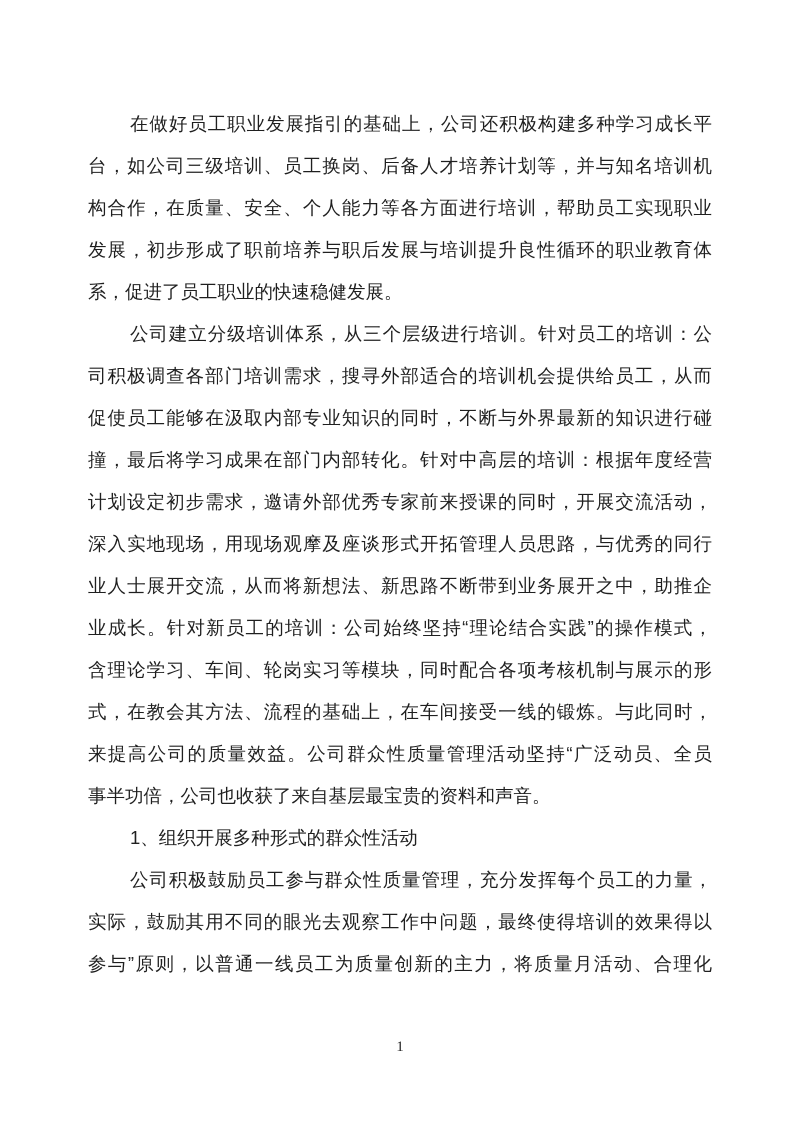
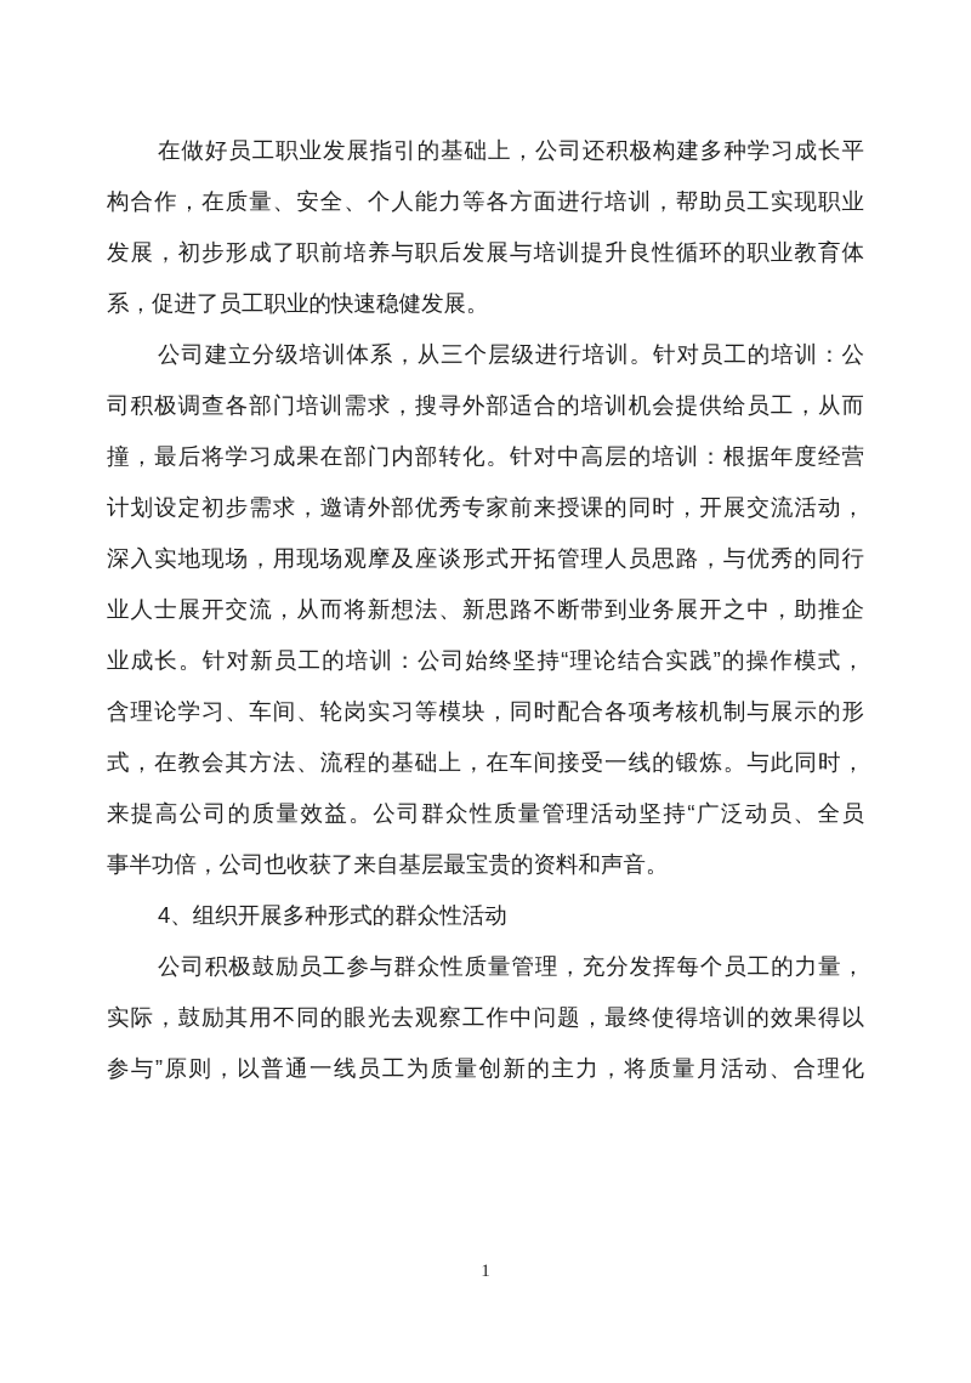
  在做好员工职业发展指引的基础上，公司还积极构建多种学习成长平
- 台，如公司三级培训、员工换岗、后备人才培养计划等，并与知名培训机
  构合作，在质量、安全、个人能力等各方面进行培训，帮助员工实现职业
  发展，初步形成了职前培养与职后发展与培训提升良性循环的职业教育体
  系，促进了员工职业的快速稳健发展。
  公司建立分级培训体系，从三个层级进行培训。针对员工的培训：公
  司积极调查各部门培训需求，搜寻外部适合的培训机会提供给员工，从而
- 促使员工能够在汲取内部专业知识的同时，不断与外界最新的知识进行碰
  撞，最后将学习成果在部门内部转化。针对中高层的培训：根据年度经营
  计划设定初步需求，邀请外部优秀专家前来授课的同时，开展交流活动，
  深入实地现场，用现场观摩及座谈形式开拓管理人员思路，与优秀的同行
  业人士展开交流，从而将新想法、新思路不断带到业务展开之中，助推企
  业成长。针对新员工的培训：公司始终坚持“理论结合实践”的操作模式，
  含理论学习、车间、轮岗实习等模块，同时配合各项考核机制与展示的形
  式，在教会其方法、流程的基础上，在车间接受一线的锻炼。与此同时，
  来提高公司的质量效益。公司群众性质量管理活动坚持“广泛动员、全员
  事半功倍，公司也收获了来自基层最宝贵的资料和声音。
- 1、组织开展多种形式的群众性活动
+ 4、组织开展多种形式的群众性活动
  公司积极鼓励员工参与群众性质量管理，充分发挥每个员工的力量，
  实际，鼓励其用不同的眼光去观察工作中问题，最终使得培训的效果得以
  参与”原则，以普通一线员工为质量创新的主力，将质量月活动、合理化
  1
